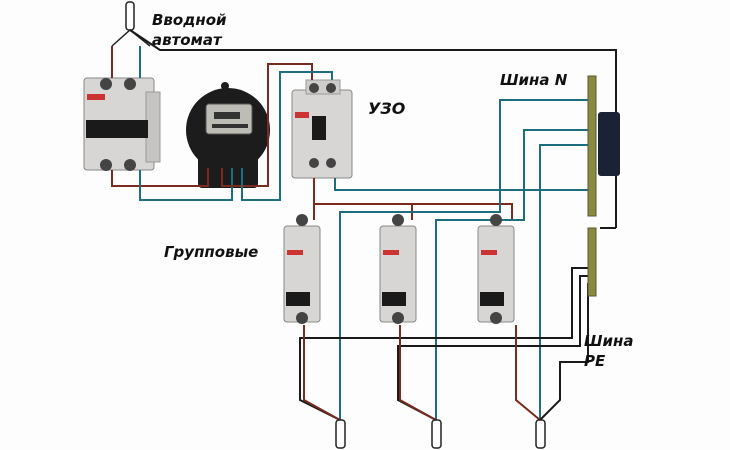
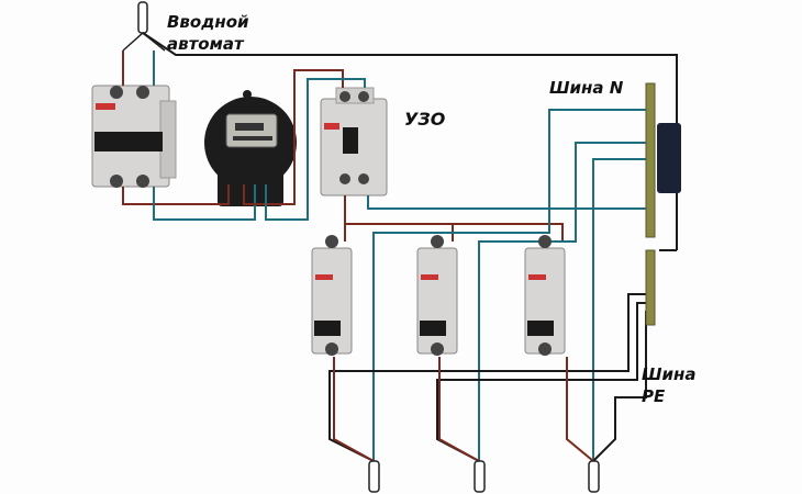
  Вводной
  автомат
  УЗО
  Шина N
- Групповые
  Шина
  PE
